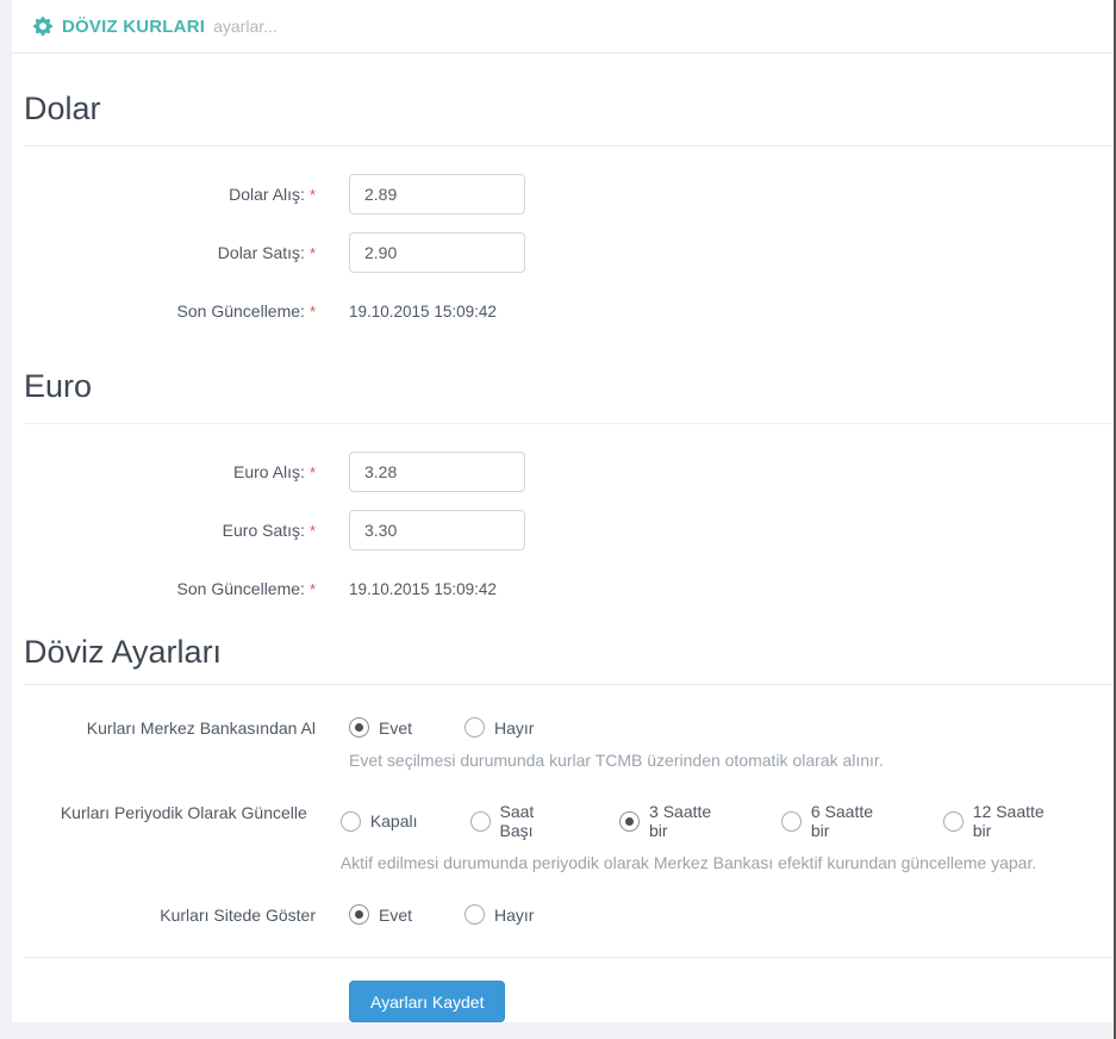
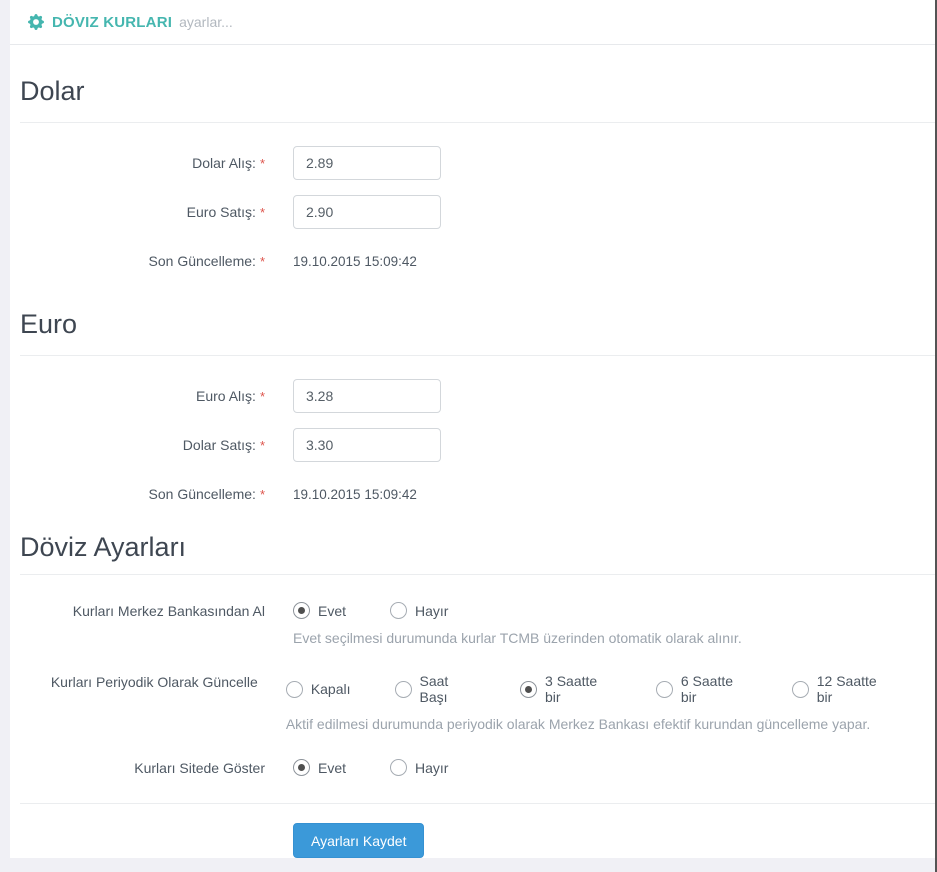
  DÖVIZ KURLARI
  ayarlar...
  Dolar
  Dolar Alış: *
  2.89
- Dolar Satış: *
+ Euro Satış: *
  2.90
  Son Güncelleme: *
  19.10.2015 15:09:42
  Euro
  Euro Alış: *
  3.28
- Euro Satış: *
+ Dolar Satış: *
  3.30
  Son Güncelleme: *
  19.10.2015 15:09:42
  Döviz Ayarları
  Kurları Merkez Bankasından Al
  Evet
  Hayır
  Evet seçilmesi durumunda kurlar TCMB üzerinden otomatik olarak alınır.
  Kurları Periyodik Olarak Güncelle
  Kapalı
  Saat Başı
  3 Saatte bir
  6 Saatte bir
  12 Saatte bir
  Aktif edilmesi durumunda periyodik olarak Merkez Bankası efektif kurundan güncelleme yapar.
  Kurları Sitede Göster
  Evet
  Hayır
  Ayarları Kaydet
